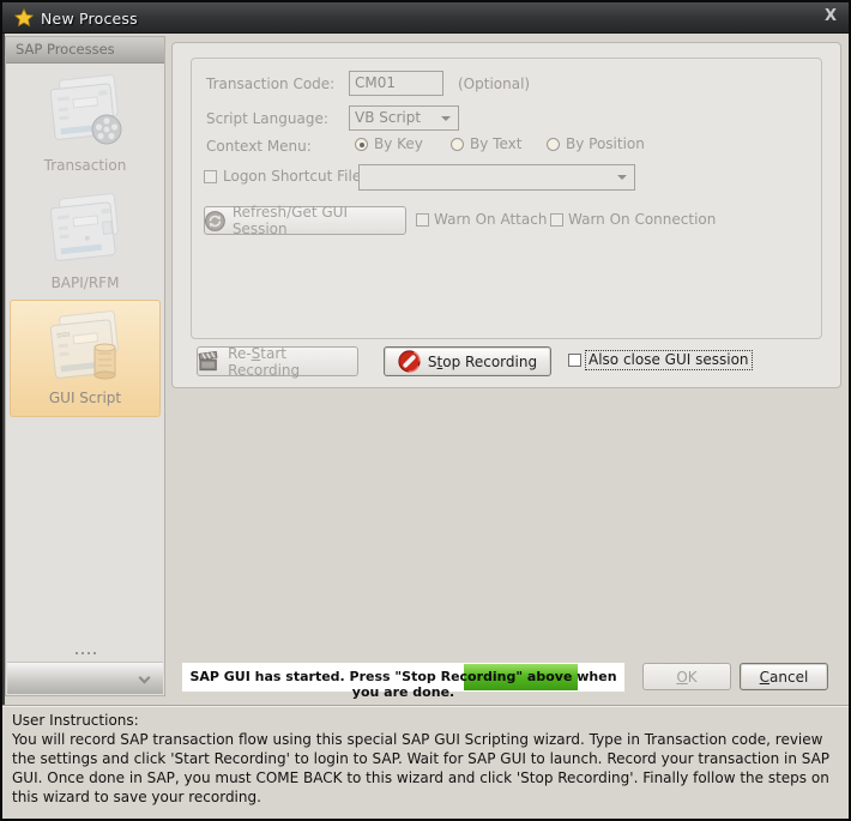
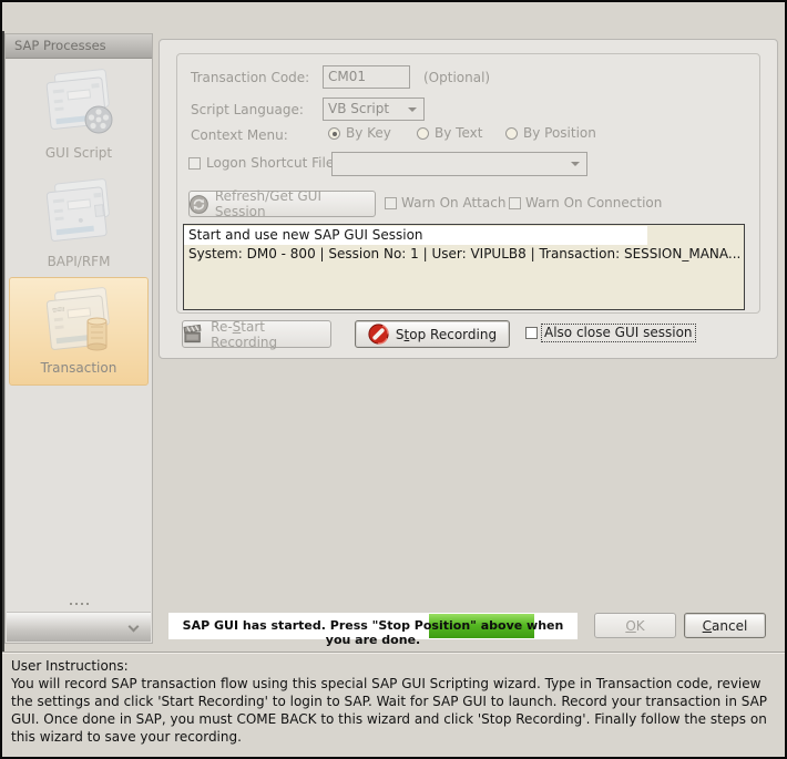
- New Process
- X
  SAP Processes
- Transaction
+ GUI Script
  BAPI/RFM
- GUI Script
+ Transaction
  Transaction Code:
  CM01
  (Optional)
  Script Language:
  VB Script
  Context Menu:
  By Key
  By Text
  By Position
  Logon Shortcut File
  Refresh/Get GUI Session
  Warn On Attach
  Warn On Connection
+ Start and use new SAP GUI Session
+ System: DM0 - 800 | Session No: 1 | User: VIPULB8 | Transaction: SESSION_MANA...
  Re-Start Recording
  Stop Recording
  Also close GUI session
- SAP GUI has started. Press "Stop Recording" above when you are done.
+ SAP GUI has started. Press "Stop Position" above when you are done.
  OK
  Cancel
  User Instructions:
  You will record SAP transaction flow using this special SAP GUI Scripting wizard. Type in Transaction code, review the settings and click 'Start Recording' to login to SAP. Wait for SAP GUI to launch. Record your transaction in SAP GUI. Once done in SAP, you must COME BACK to this wizard and click 'Stop Recording'. Finally follow the steps on this wizard to save your recording.
